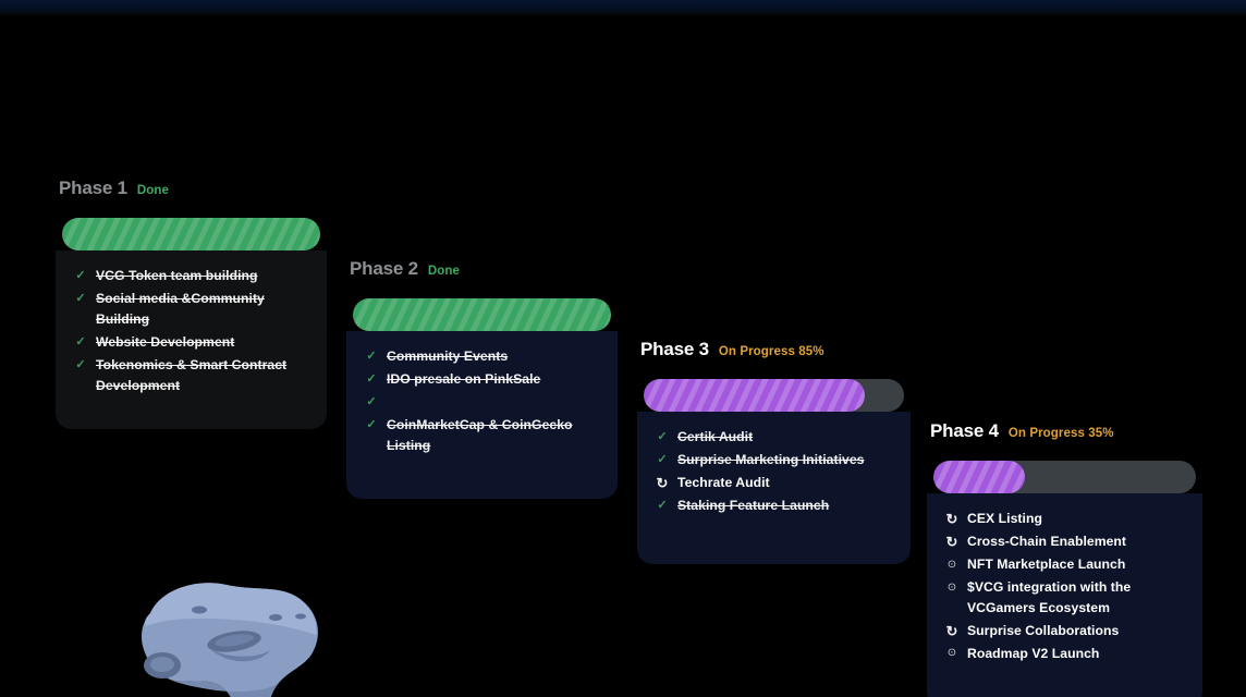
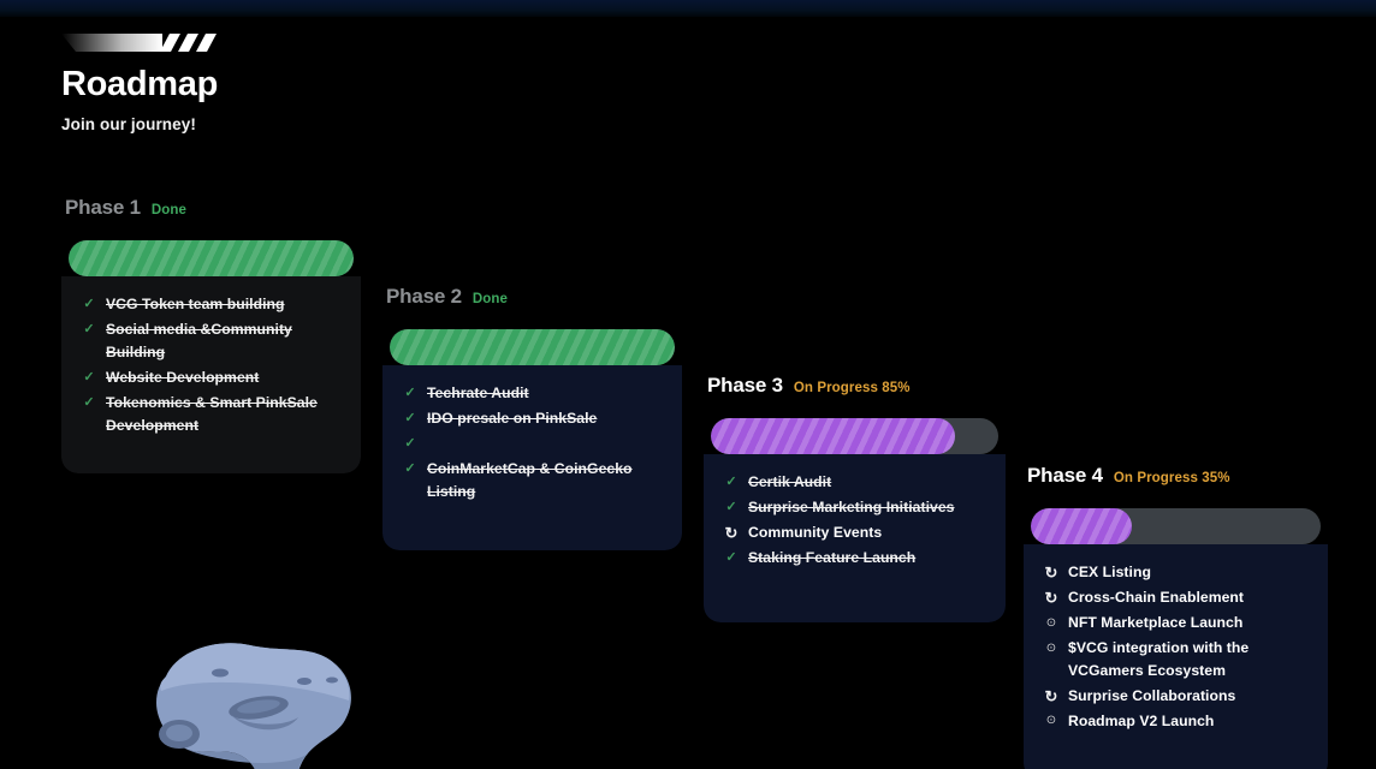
+ Roadmap
+ Join our journey!
  Phase 1
  Done
  ✓
  VCG Token team building
  ✓
  Social media &Community Building
  ✓
  Website Development
  ✓
- Tokenomics & Smart Contract Development
+ Tokenomics & Smart PinkSale Development
  Phase 2
  Done
  ✓
- Community Events
+ Techrate Audit
  ✓
  IDO presale on PinkSale
  ✓
  ✓
  CoinMarketCap & CoinGecko Listing
  Phase 3
  On Progress 85%
  ✓
  Certik Audit
  ✓
  Surprise Marketing Initiatives
  ↻
- Techrate Audit
+ Community Events
  ✓
  Staking Feature Launch
  Phase 4
  On Progress 35%
  ↻
  CEX Listing
  ↻
  Cross-Chain Enablement
  ⊙
  NFT Marketplace Launch
  ⊙
  $VCG integration with the VCGamers Ecosystem
  ↻
  Surprise Collaborations
  ⊙
  Roadmap V2 Launch
